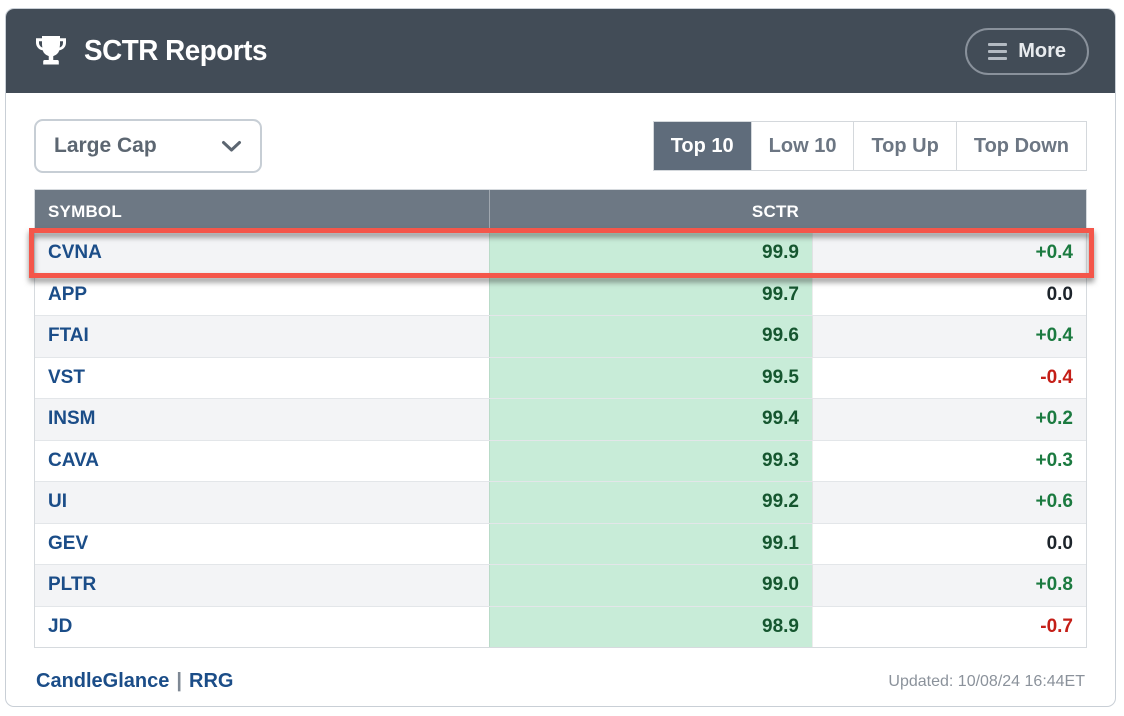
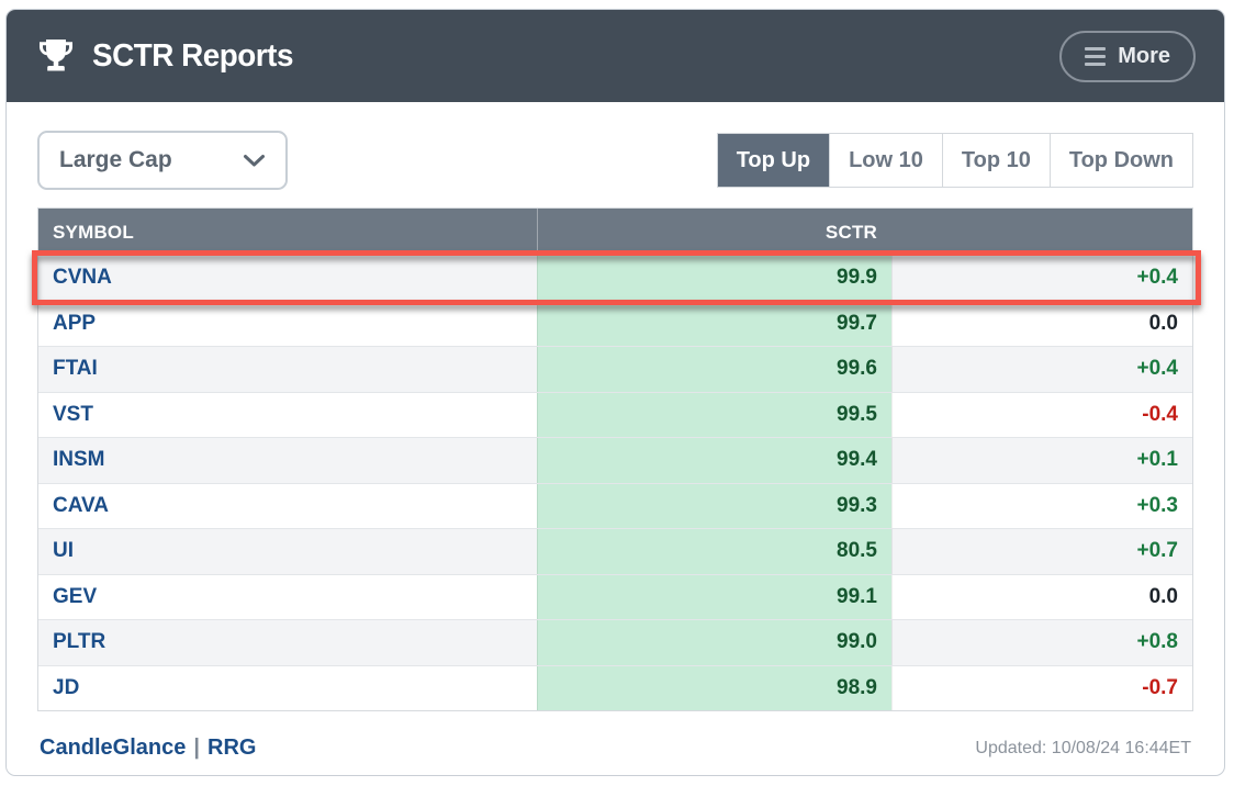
  SCTR Reports
  More
  Large Cap
- Top 10
+ Top Up
  Low 10
- Top Up
+ Top 10
  Top Down
  SYMBOL
  SCTR
  CVNA
  99.9
  +0.4
  APP
  99.7
  0.0
  FTAI
  99.6
  +0.4
  VST
  99.5
  -0.4
  INSM
  99.4
- +0.2
+ +0.1
  CAVA
  99.3
  +0.3
  UI
- 99.2
+ 80.5
- +0.6
+ +0.7
  GEV
  99.1
  0.0
  PLTR
  99.0
  +0.8
  JD
  98.9
  -0.7
  CandleGlance
  |
  RRG
  Updated: 10/08/24 16:44ET
